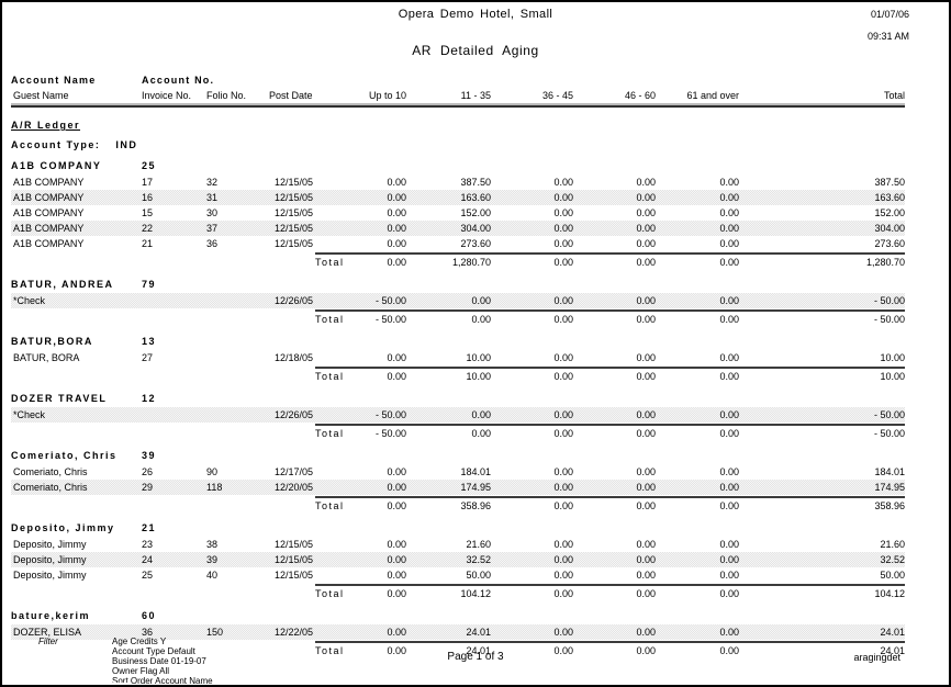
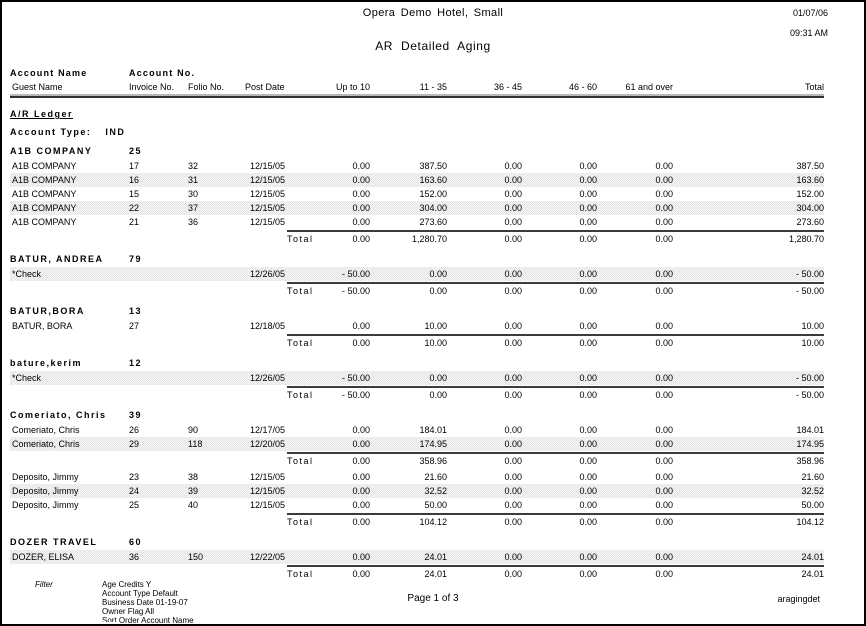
  Opera Demo Hotel, Small
  01/07/06
  09:31 AM
  AR Detailed Aging
  Account Name
  Account No.
  Guest Name
  Invoice No.
  Folio No.
  Post Date
  Up to 10
  11 - 35
  36 - 45
  46 - 60
  61 and over
  Total
  A/R Ledger
  Account Type: IND
  A1B COMPANY 25
  A1B COMPANY
  17
  32
  12/15/05
  0.00
  387.50
  0.00
  0.00
  0.00
  387.50
  A1B COMPANY
  16
  31
  12/15/05
  0.00
  163.60
  0.00
  0.00
  0.00
  163.60
  A1B COMPANY
  15
  30
  12/15/05
  0.00
  152.00
  0.00
  0.00
  0.00
  152.00
  A1B COMPANY
  22
  37
  12/15/05
  0.00
  304.00
  0.00
  0.00
  0.00
  304.00
  A1B COMPANY
  21
  36
  12/15/05
  0.00
  273.60
  0.00
  0.00
  0.00
  273.60
  0.00
  1,280.70
  0.00
  0.00
  0.00
  1,280.70
  Total
  BATUR, ANDREA 79
  *Check
  12/26/05
  - 50.00
  0.00
  0.00
  0.00
  0.00
  - 50.00
  - 50.00
  0.00
  0.00
  0.00
  0.00
  - 50.00
  Total
  BATUR,BORA 13
  BATUR, BORA
  27
  12/18/05
  0.00
  10.00
  0.00
  0.00
  0.00
  10.00
  0.00
  10.00
  0.00
  0.00
  0.00
  10.00
  Total
- DOZER TRAVEL 12
+ bature,kerim 12
  *Check
  12/26/05
  - 50.00
  0.00
  0.00
  0.00
  0.00
  - 50.00
  - 50.00
  0.00
  0.00
  0.00
  0.00
  - 50.00
  Total
  Comeriato, Chris 39
  Comeriato, Chris
  26
  90
  12/17/05
  0.00
  184.01
  0.00
  0.00
  0.00
  184.01
  Comeriato, Chris
  29
  118
  12/20/05
  0.00
  174.95
  0.00
  0.00
  0.00
  174.95
  0.00
  358.96
  0.00
  0.00
  0.00
  358.96
  Total
- Deposito, Jimmy 21
  Deposito, Jimmy
  23
  38
  12/15/05
  0.00
  21.60
  0.00
  0.00
  0.00
  21.60
  Deposito, Jimmy
  24
  39
  12/15/05
  0.00
  32.52
  0.00
  0.00
  0.00
  32.52
  Deposito, Jimmy
  25
  40
  12/15/05
  0.00
  50.00
  0.00
  0.00
  0.00
  50.00
  0.00
  104.12
  0.00
  0.00
  0.00
  104.12
  Total
- bature,kerim 60
+ DOZER TRAVEL 60
  DOZER, ELISA
  36
  150
  12/22/05
  0.00
  24.01
  0.00
  0.00
  0.00
  24.01
  0.00
  24.01
  0.00
  0.00
  0.00
  24.01
  Total
  Filter
  Age Credits Y
  Account Type Default
  Business Date 01-19-07
  Owner Flag All
  Sort Order Account Name
  Page 1 of 3
  aragingdet
